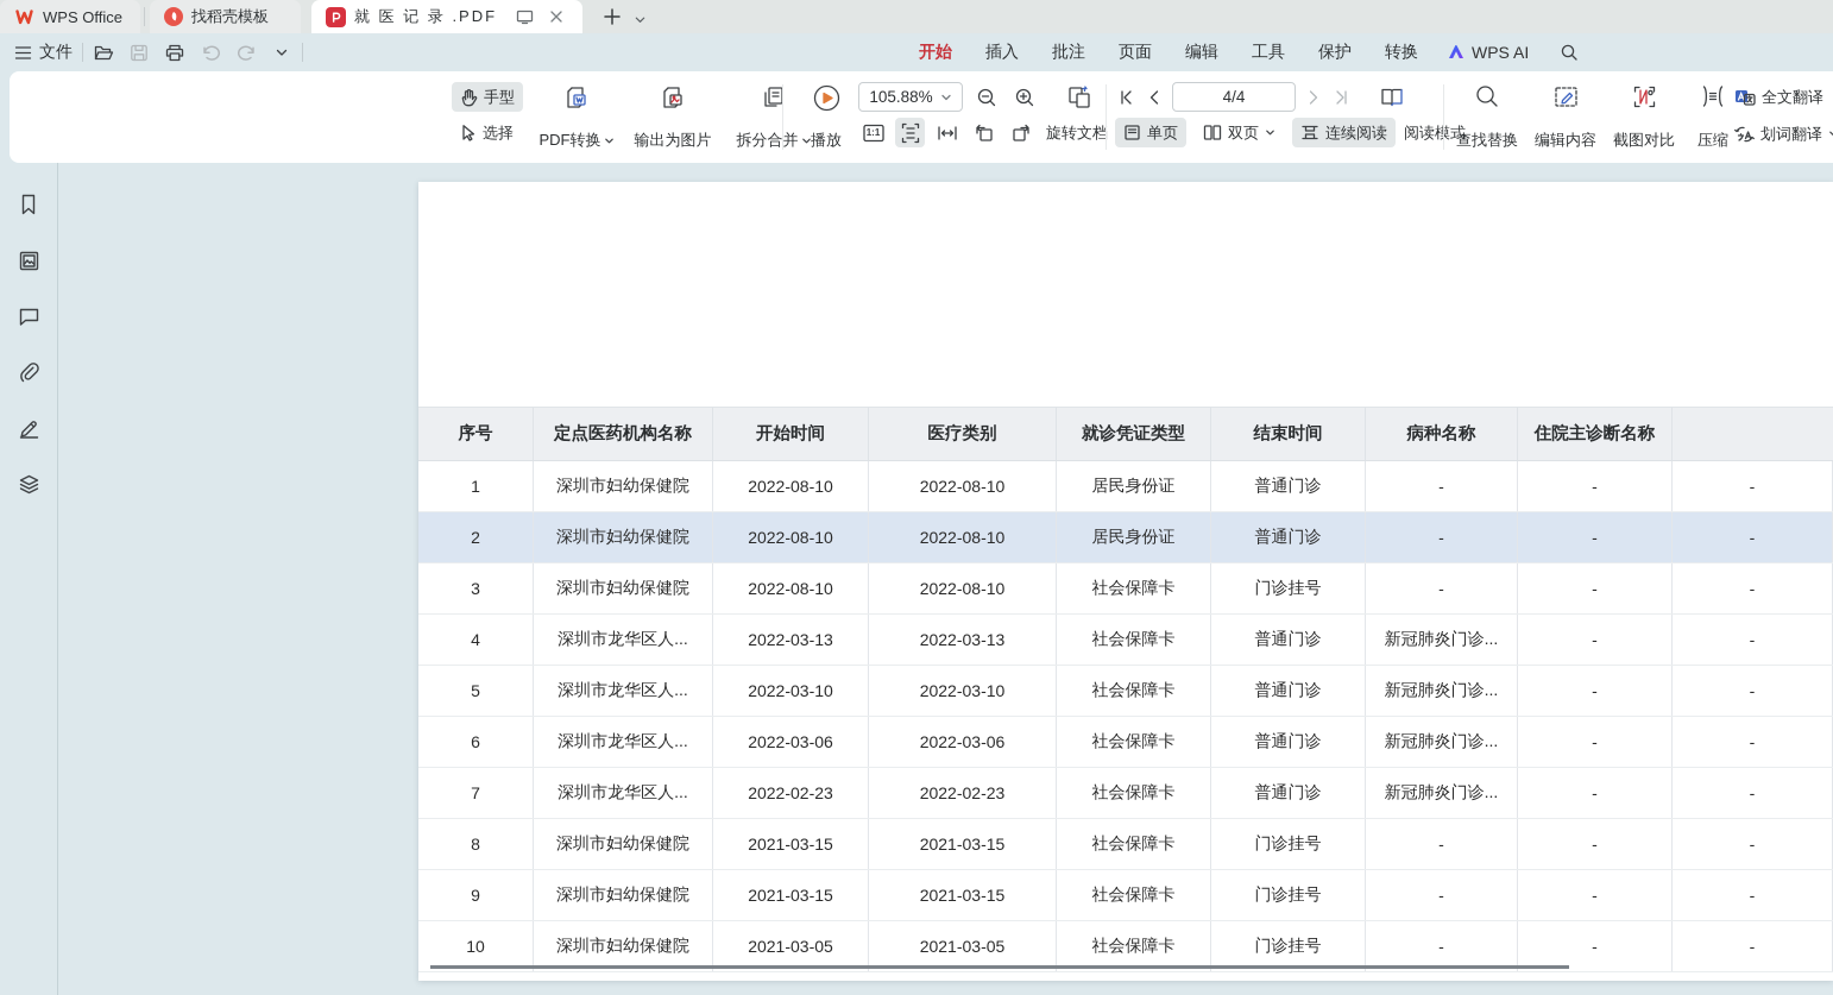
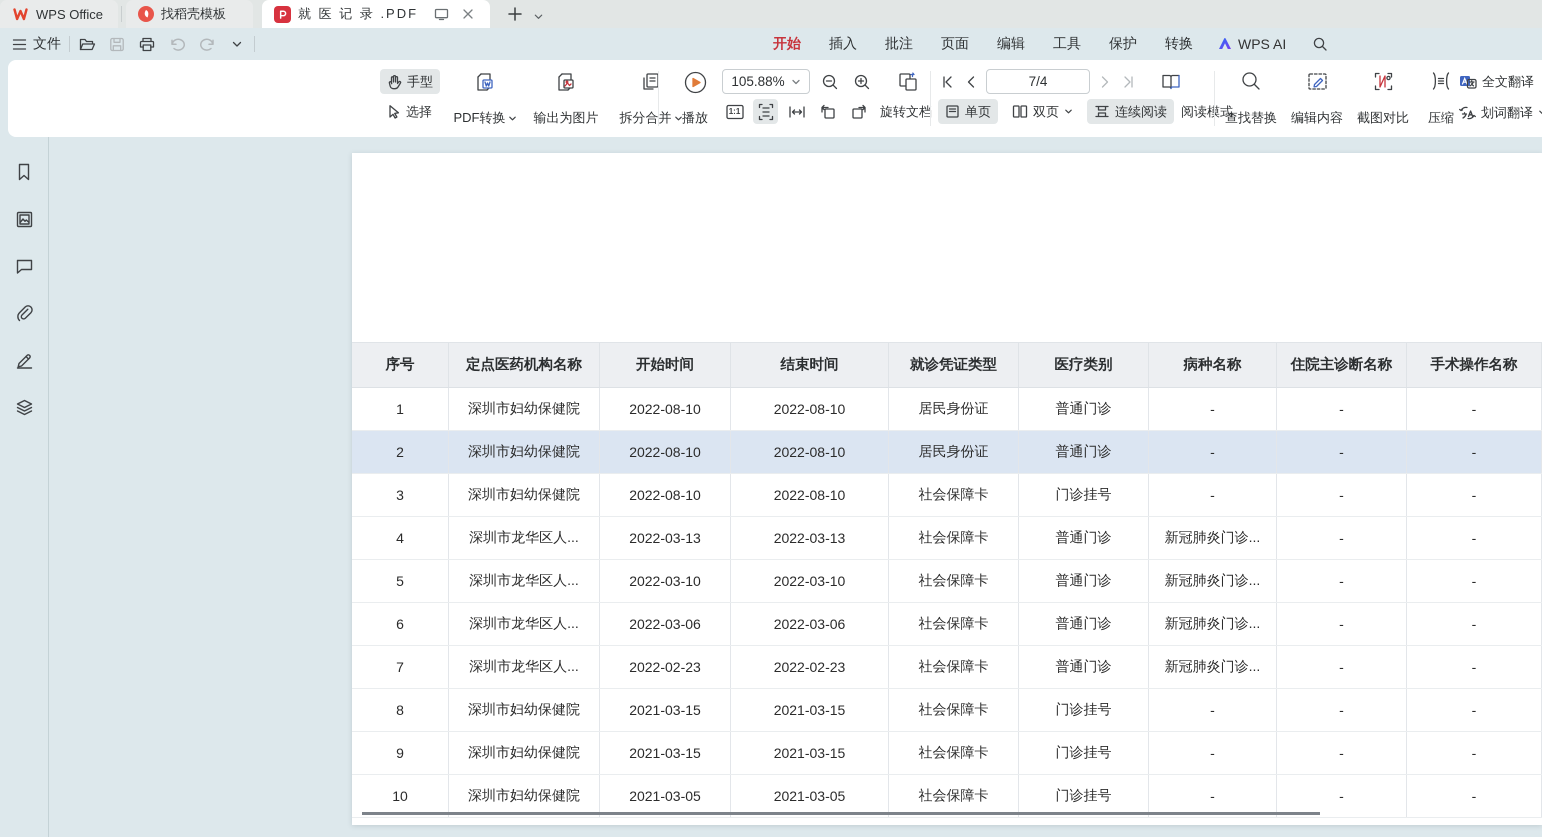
  WPS Office
  找稻壳模板
  就 医 记 录 .PDF
  文件
  开始
  插入
  批注
  页面
  编辑
  工具
  保护
  转换
  WPS AI
  手型
  选择
  PDF转换
  输出为图片
  拆分合并
  播放
  105.88%
  1:1
  旋转文档
- 4/4
+ 7/4
  单页
  双页
  连续阅读
  阅读式
  查找替换
  编辑内容
  截图对比
  压缩
  全文翻译
  划词翻译
  序号
  定点医药机构名称
  开始时间
- 医疗类别
+ 结束时间
  就诊凭证类型
- 结束时间
+ 医疗类别
  病种名称
  住院主诊断名称
+ 手术操作名称
  1
  深圳市妇幼保健院
  2022-08-10
  2022-08-10
  居民身份证
  普通门诊
  -
  -
  -
  2
  深圳市妇幼保健院
  2022-08-10
  2022-08-10
  居民身份证
  普通门诊
  -
  -
  -
  3
  深圳市妇幼保健院
  2022-08-10
  2022-08-10
  社会保障卡
  门诊挂号
  -
  -
  -
  4
  深圳市龙华区人...
  2022-03-13
  2022-03-13
  社会保障卡
  普通门诊
  新冠肺炎门诊...
  -
  -
  5
  深圳市龙华区人...
  2022-03-10
  2022-03-10
  社会保障卡
  普通门诊
  新冠肺炎门诊...
  -
  -
  6
  深圳市龙华区人...
  2022-03-06
  2022-03-06
  社会保障卡
  普通门诊
  新冠肺炎门诊...
  -
  -
  7
  深圳市龙华区人...
  2022-02-23
  2022-02-23
  社会保障卡
  普通门诊
  新冠肺炎门诊...
  -
  -
  8
  深圳市妇幼保健院
  2021-03-15
  2021-03-15
  社会保障卡
  门诊挂号
  -
  -
  -
  9
  深圳市妇幼保健院
  2021-03-15
  2021-03-15
  社会保障卡
  门诊挂号
  -
  -
  -
  10
  深圳市妇幼保健院
  2021-03-05
  2021-03-05
  社会保障卡
  门诊挂号
  -
  -
  -
